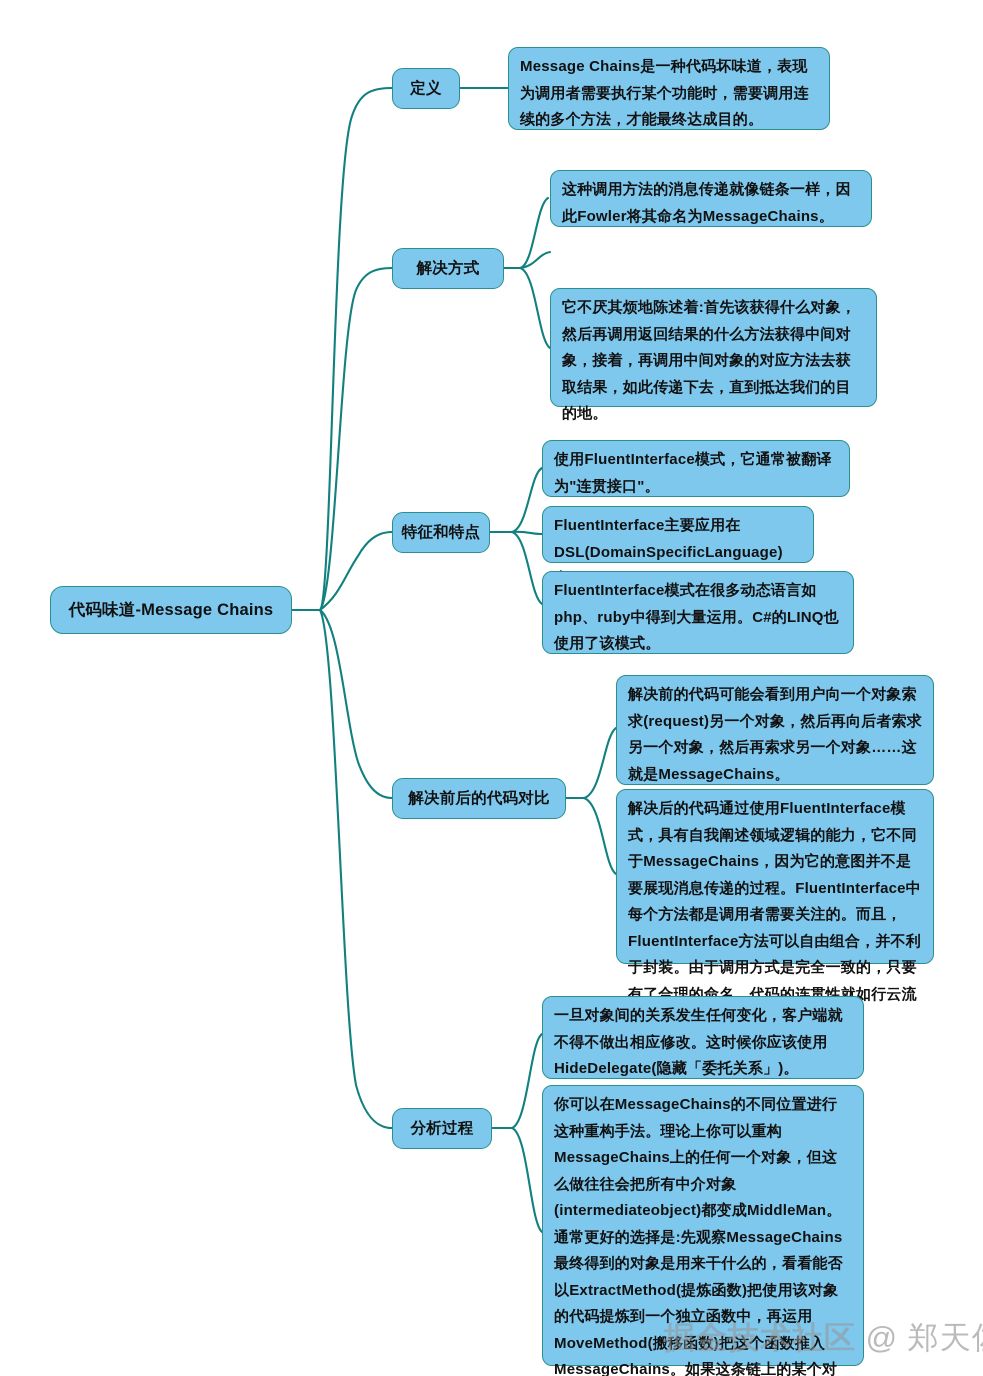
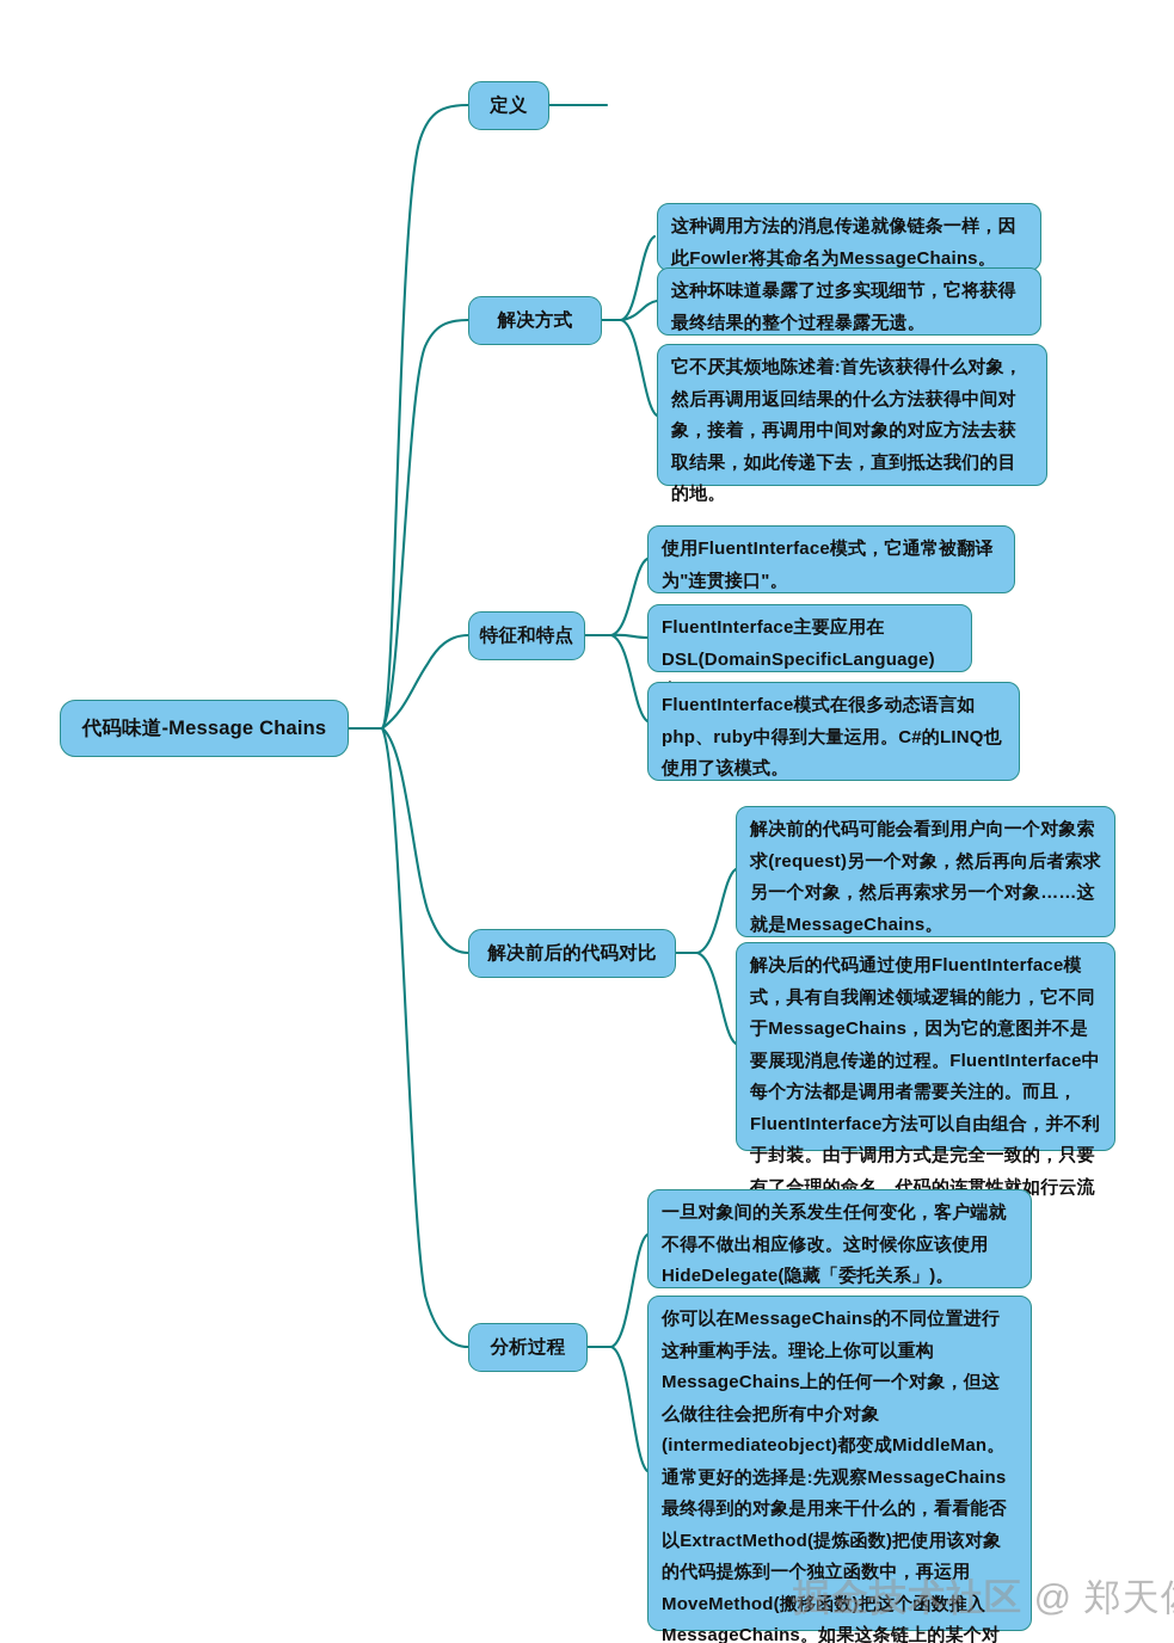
  代码味道-Message Chains
  定义
- Message Chains是一种代码坏味道，表现为调用者需要执行某个功能时，需要调用连续的多个方法，才能最终达成目的。
  解决方式
  这种调用方法的消息传递就像链条一样，因此Fowler将其命名为MessageChains。
+ 这种坏味道暴露了过多实现细节，它将获得最终结果的整个过程暴露无遗。
  它不厌其烦地陈述着:首先该获得什么对象，然后再调用返回结果的什么方法获得中间对象，接着，再调用中间对象的对应方法去获取结果，如此传递下去，直到抵达我们的目的地。
  特征和特点
  使用FluentInterface模式，它通常被翻译为"连贯接口"。
  FluentInterface主要应用在DSL(DomainSpecificLanguage)
  FluentInterface模式在很多动态语言如php、ruby中得到大量运用。C#的LINQ也使用了该模式。
  解决前后的代码对比
  解决前的代码可能会看到用户向一个对象索求(request)另一个对象，然后再向后者索求另一个对象，然后再索求另一个对象……这就是MessageChains。
  解决后的代码通过使用FluentInterface模式，具有自我阐述领域逻辑的能力，它不同于MessageChains，因为它的意图并不是要展现消息传递的过程。FluentInterface中每个方法都是调用者需要关注的。而且，FluentInterface方法可以自由组合，并不利于封装。由于调用方式是完全一致的，只要有了合理的命名，代码的连贯性就如行云流
  分析过程
  一旦对象间的关系发生任何变化，客户端就不得不做出相应修改。这时候你应该使用HideDelegate(隐藏「委托关系」)。
  你可以在MessageChains的不同位置进行这种重构手法。理论上你可以重构MessageChains上的任何一个对象，但这么做往往会把所有中介对象(intermediateobject)都变成MiddleMan。通常更好的选择是:先观察MessageChains最终得到的对象是用来干什么的，看看能否以ExtractMethod(提炼函数)把使用该对象的代码提炼到一个独立函数中，再运用MoveMethod(搬移函数)把这个函数推入MessageChains。如果这条链上的某个对
  掘金技术社区 @ 郑天
